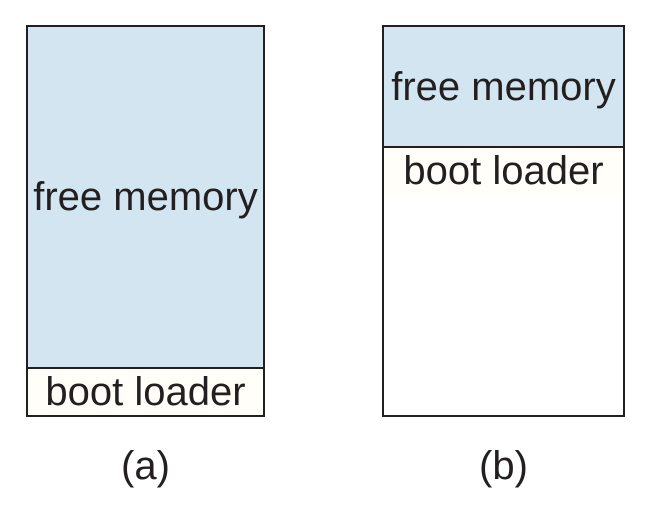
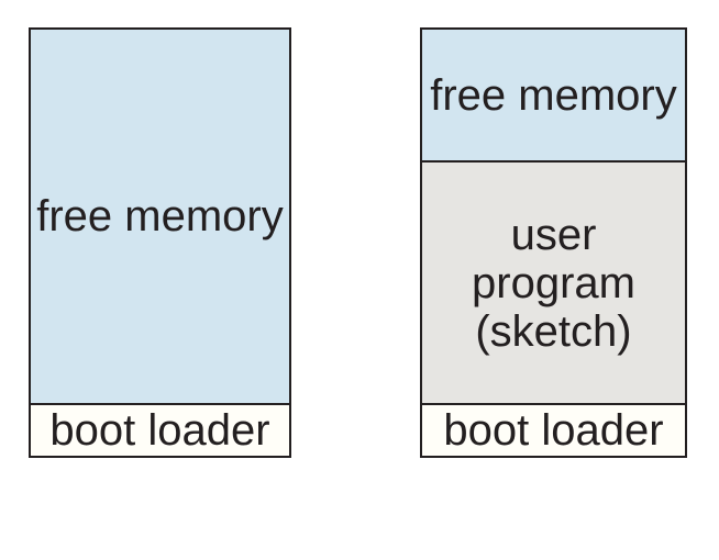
  free memory
  boot loader
  free memory
+ user
+ program
+ (sketch)
  boot loader
- (a)
- (b)
